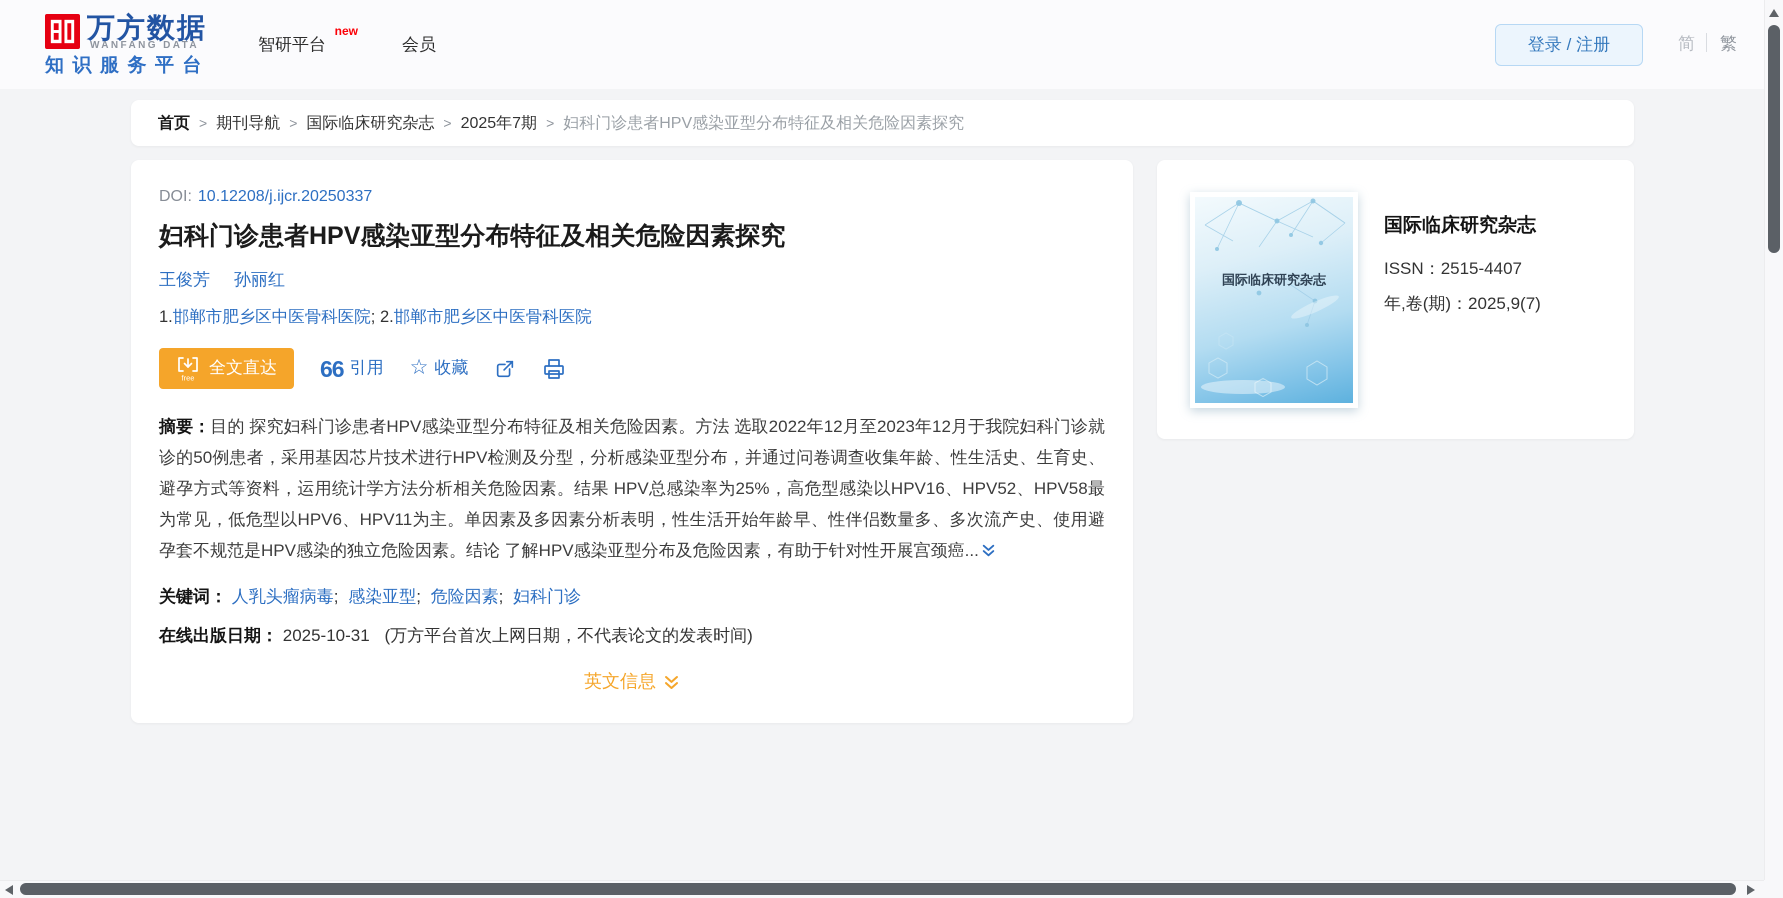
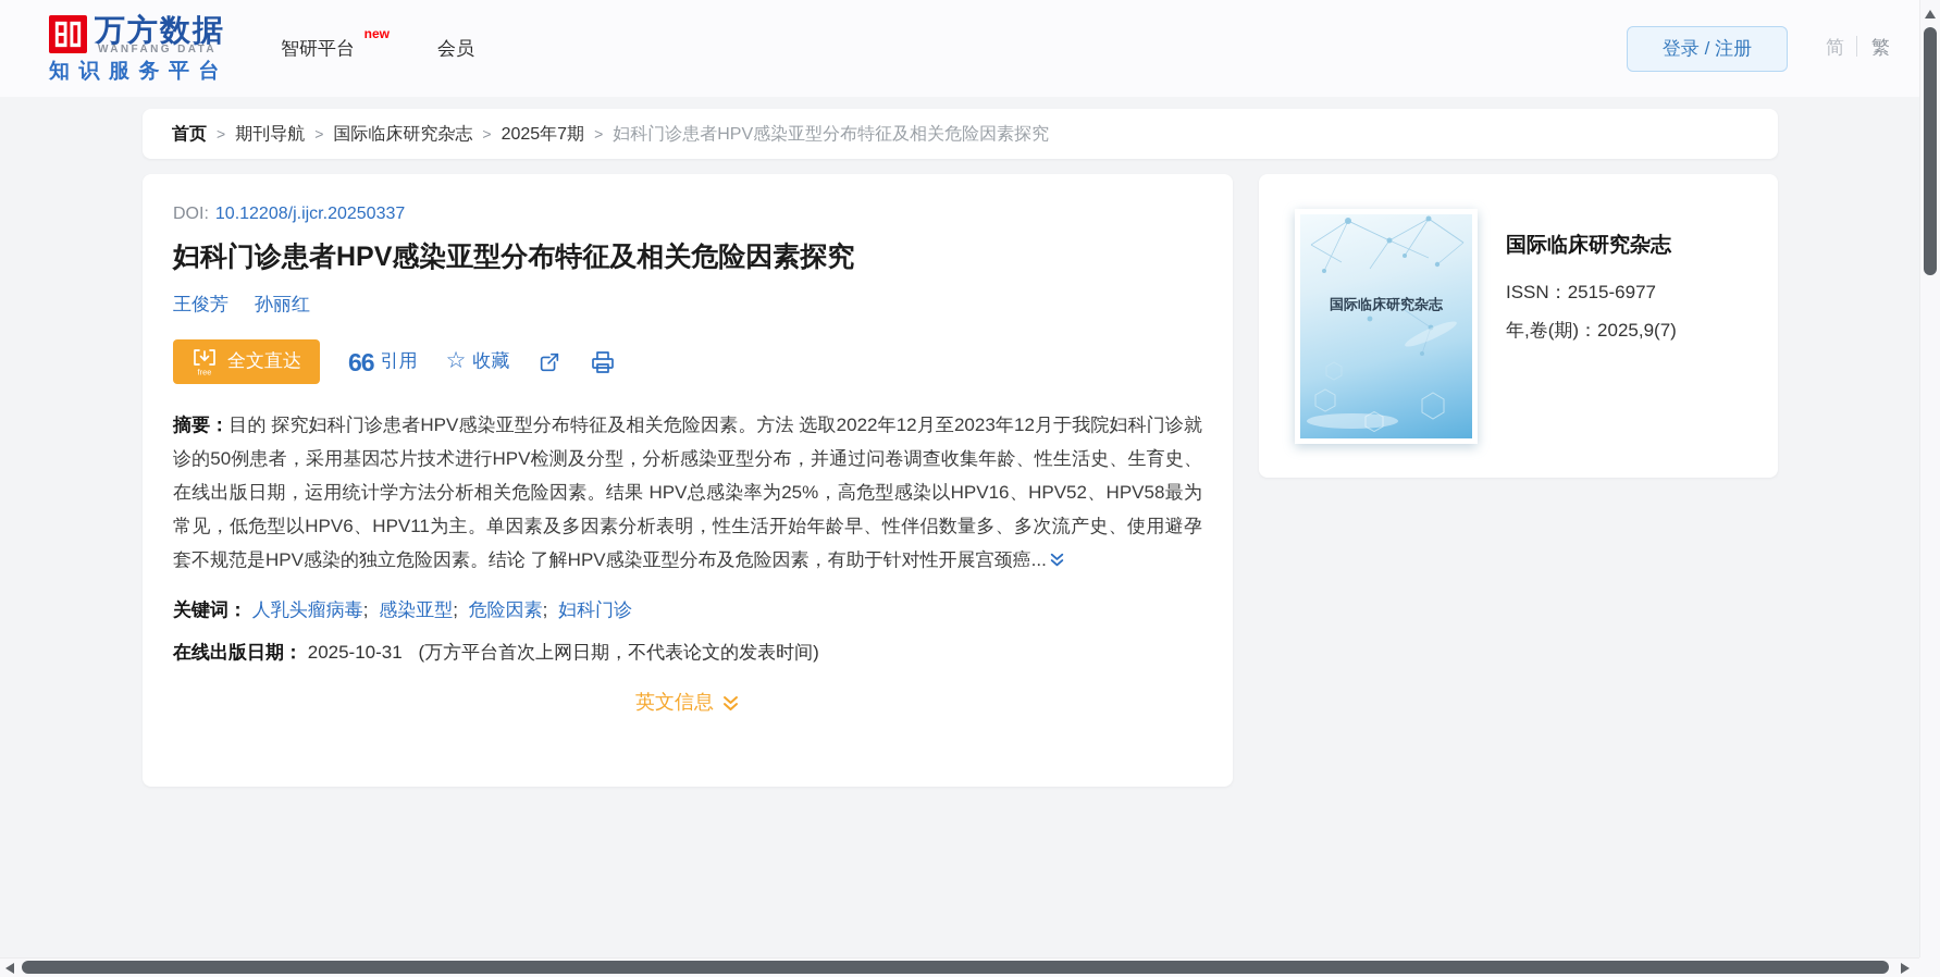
  万方数据
  WANFANG DATA
  知识服务平台
  智研平台
  new
  会员
  登录 / 注册
  简
  繁
  首页
  >
  期刊导航
  >
  国际临床研究杂志
  >
  2025年7期
  >
  妇科门诊患者HPV感染亚型分布特征及相关危险因素探究
  DOI: 10.12208/j.ijcr.20250337
  妇科门诊患者HPV感染亚型分布特征及相关危险因素探究
  王俊芳
  孙丽红
- 1.邯郸市肥乡区中医骨科医院; 2.邯郸市肥乡区中医骨科医院
  free
  全文直达
  66
  引用
  ☆
  收藏
- 摘要：目的 探究妇科门诊患者HPV感染亚型分布特征及相关危险因素。方法 选取2022年12月至2023年12月于我院妇科门诊就诊的50例患者，采用基因芯片技术进行HPV检测及分型，分析感染亚型分布，并通过问卷调查收集年龄、性生活史、生育史、避孕方式等资料，运用统计学方法分析相关危险因素。结果 HPV总感染率为25%，高危型感染以HPV16、HPV52、HPV58最为常见，低危型以HPV6、HPV11为主。单因素及多因素分析表明，性生活开始年龄早、性伴侣数量多、多次流产史、使用避孕套不规范是HPV感染的独立危险因素。结论 了解HPV感染亚型分布及危险因素，有助于针对性开展宫颈癌...
+ 摘要：目的 探究妇科门诊患者HPV感染亚型分布特征及相关危险因素。方法 选取2022年12月至2023年12月于我院妇科门诊就诊的50例患者，采用基因芯片技术进行HPV检测及分型，分析感染亚型分布，并通过问卷调查收集年龄、性生活史、生育史、在线出版日期，运用统计学方法分析相关危险因素。结果 HPV总感染率为25%，高危型感染以HPV16、HPV52、HPV58最为常见，低危型以HPV6、HPV11为主。单因素及多因素分析表明，性生活开始年龄早、性伴侣数量多、多次流产史、使用避孕套不规范是HPV感染的独立危险因素。结论 了解HPV感染亚型分布及危险因素，有助于针对性开展宫颈癌...
  关键词： 人乳头瘤病毒; 感染亚型; 危险因素; 妇科门诊
  在线出版日期： 2025-10-31 (万方平台首次上网日期，不代表论文的发表时间)
  英文信息
  国际临床研究杂志
  国际临床研究杂志
- ISSN：2515-4407
+ ISSN：2515-6977
  年,卷(期)：2025,9(7)
